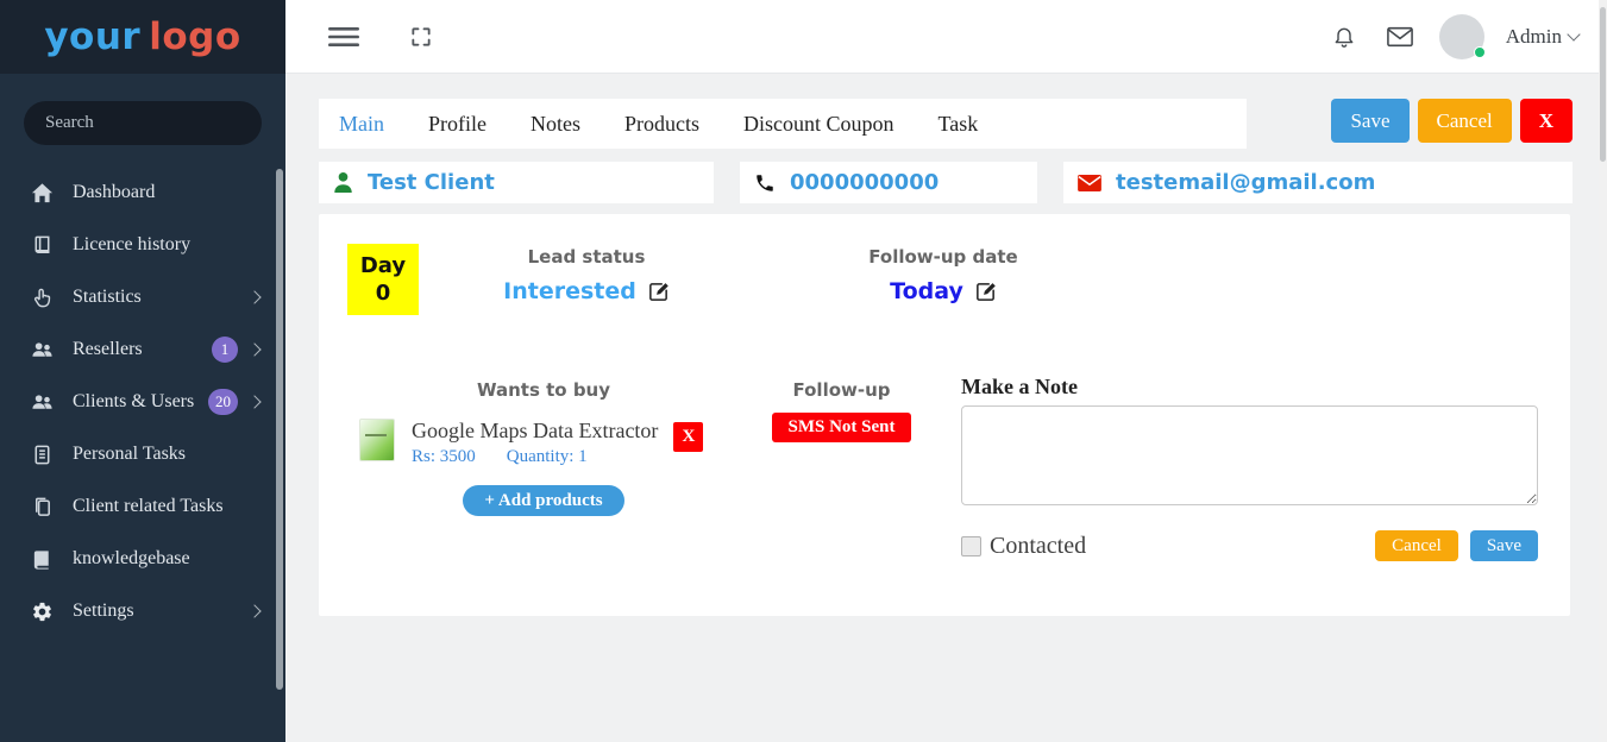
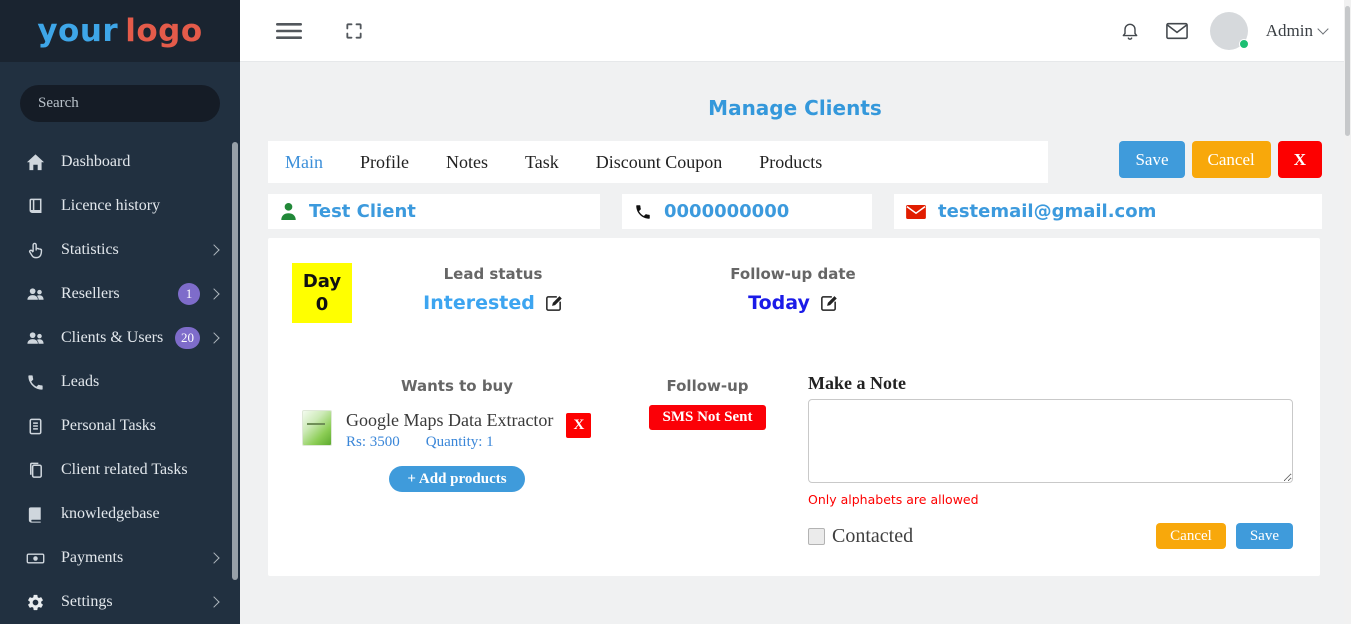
  your
  logo
  Search
  Dashboard
  Licence history
  Statistics
  Resellers
  1
  Clients & Users
  20
+ Leads
  Personal Tasks
  Client related Tasks
  knowledgebase
+ Payments
  Settings
  Admin
+ Manage Clients
  Main
  Profile
  Notes
- Products
+ Task
  Discount Coupon
- Task
+ Products
  Save
  Cancel
  X
  Test Client
  0000000000
  testemail@gmail.com
  Day
  0
  Lead status
  Interested
  Follow-up date
  Today
  Wants to buy
  Google Maps Data Extractor
  Rs: 3500
  Quantity: 1
  X
  + Add products
  Follow-up
  SMS Not Sent
  Make a Note
+ Only alphabets are allowed
  Contacted
  Cancel
  Save
